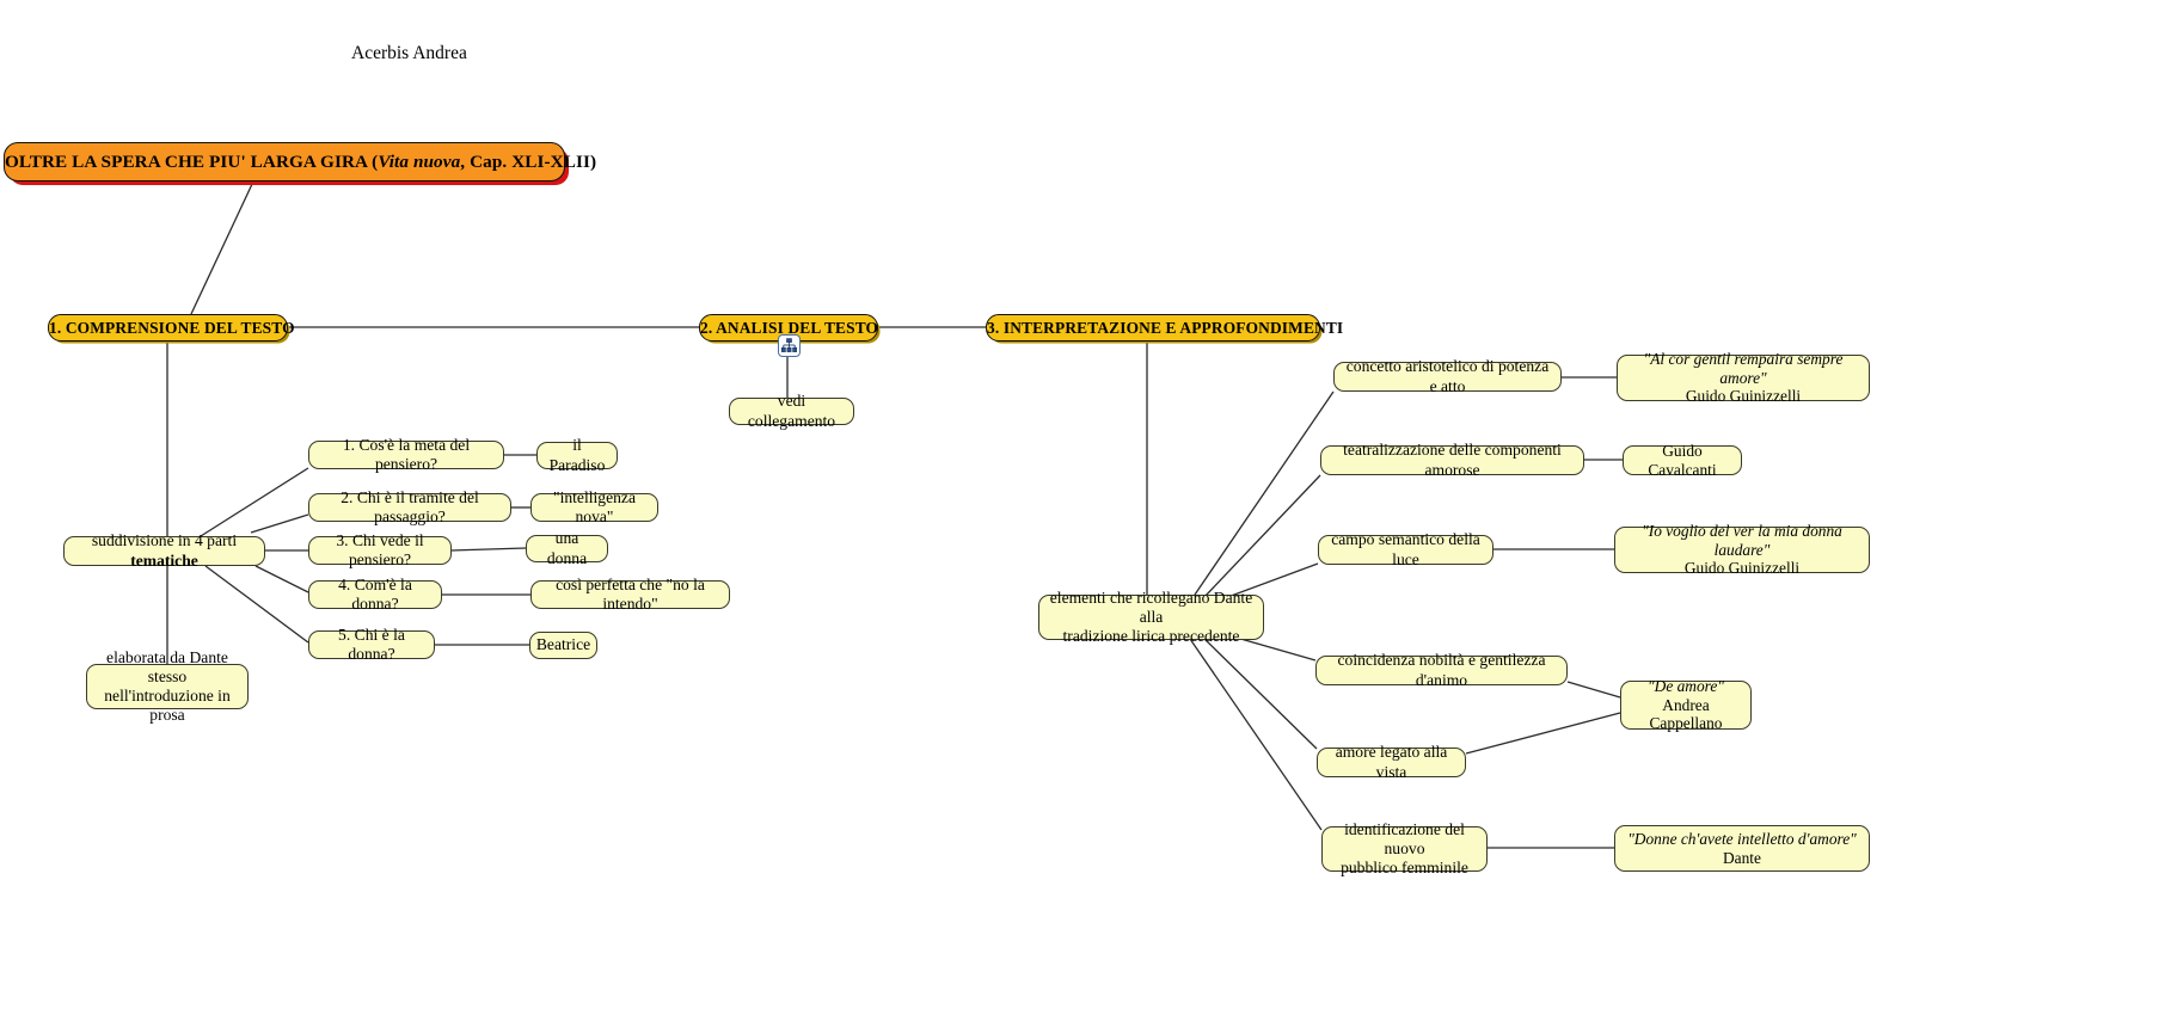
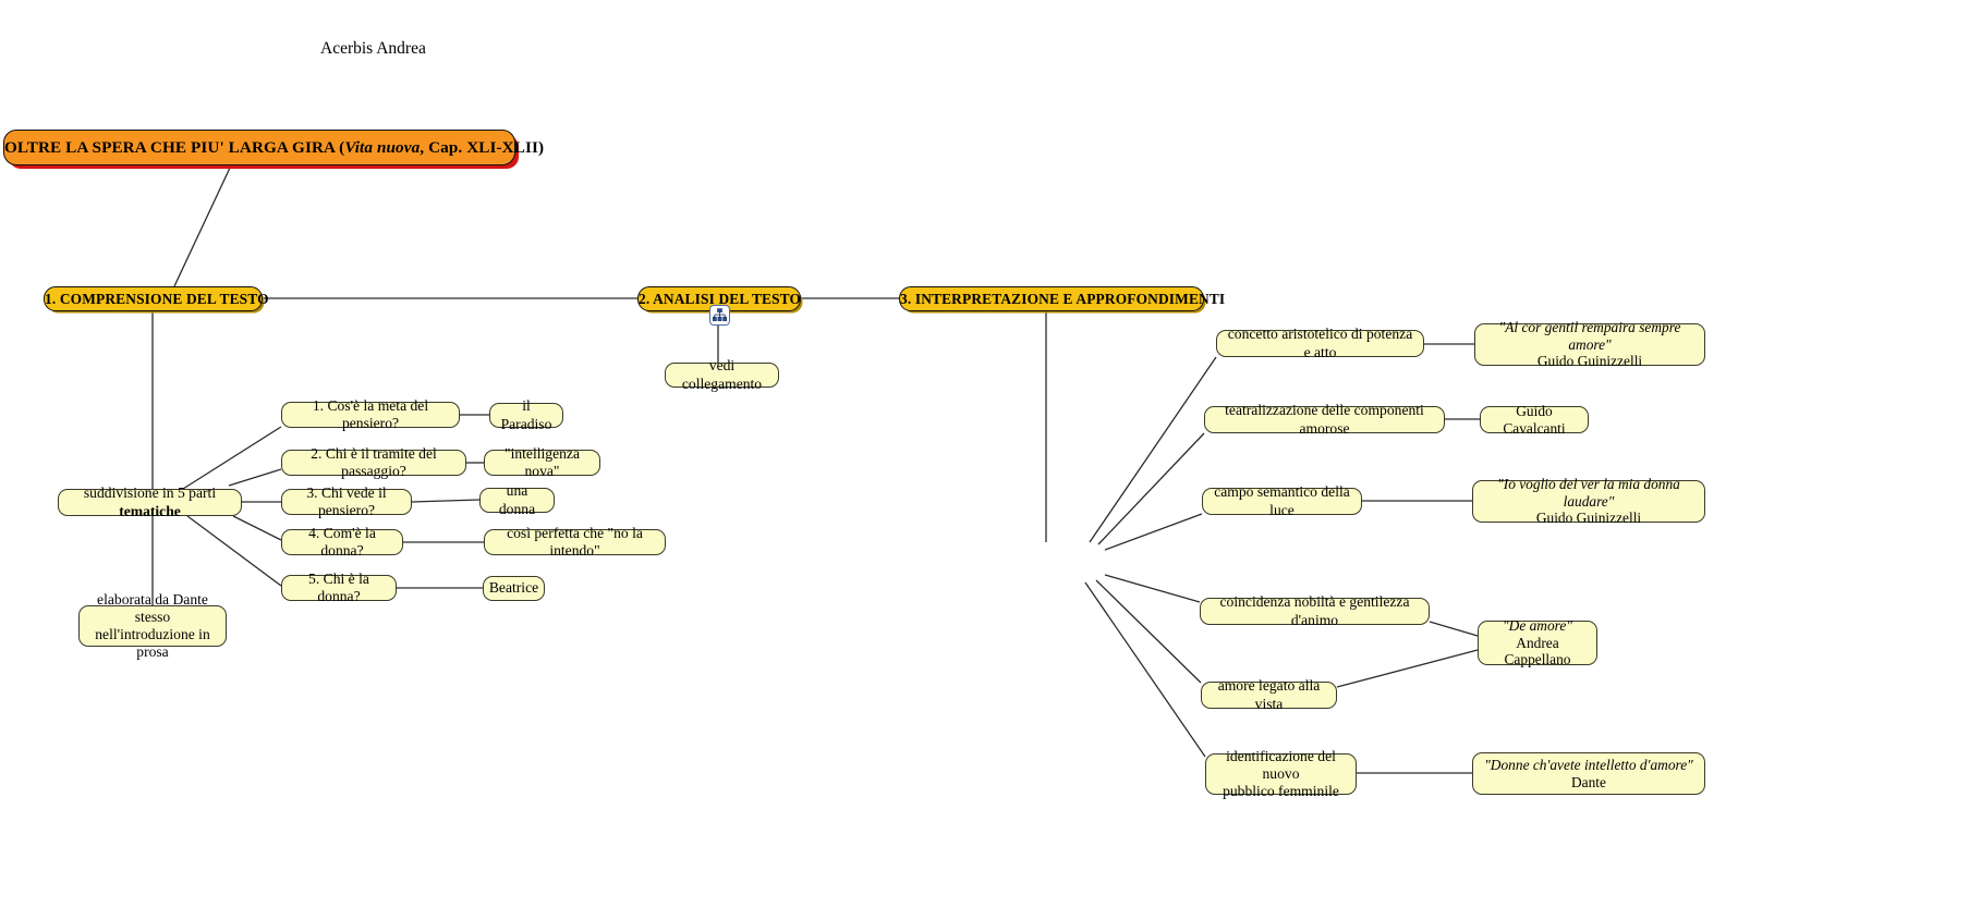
  Acerbis Andrea
  OLTRE LA SPERA CHE PIU' LARGA GIRA (Vita nuova, Cap. XLI-XLII)
  1. COMPRENSIONE DEL TESTO
  2. ANALISI DEL TESTO
  3. INTERPRETAZIONE E APPROFONDIMENTI
  vedi collegamento
- suddivisione in 4 parti tematiche
+ suddivisione in 5 parti tematiche
  elaborata da Dante stesso
  nell'introduzione in prosa
  1. Cos'è la meta del pensiero?
  il Paradiso
  2. Chi è il tramite del passaggio?
  "intelligenza nova"
  3. Chi vede il pensiero?
  una donna
  4. Com'è la donna?
  così perfetta che "no la intendo"
  5. Chi è la donna?
  Beatrice
- elementi che ricollegano Dante alla
- tradizione lirica precedente
  concetto aristotelico di potenza e atto
  "Al cor gentil rempaira sempre amore"
  Guido Guinizzelli
  teatralizzazione delle componenti amorose
  Guido Cavalcanti
  campo semantico della luce
  "Io voglio del ver la mia donna laudare"
  Guido Guinizzelli
  coincidenza nobiltà e gentilezza d'animo
  "De amore"
  Andrea Cappellano
  amore legato alla vista
  identificazione del nuovo
  pubblico femminile
  "Donne ch'avete intelletto d'amore"
  Dante
